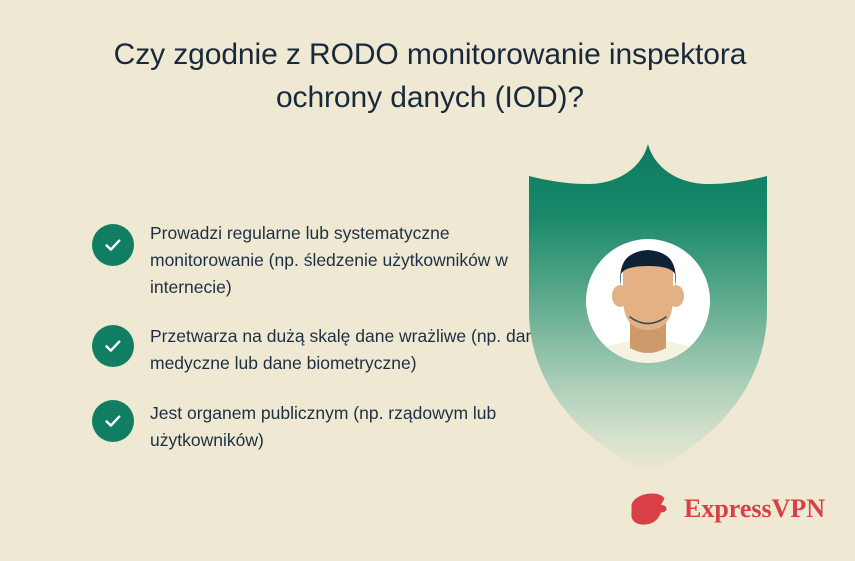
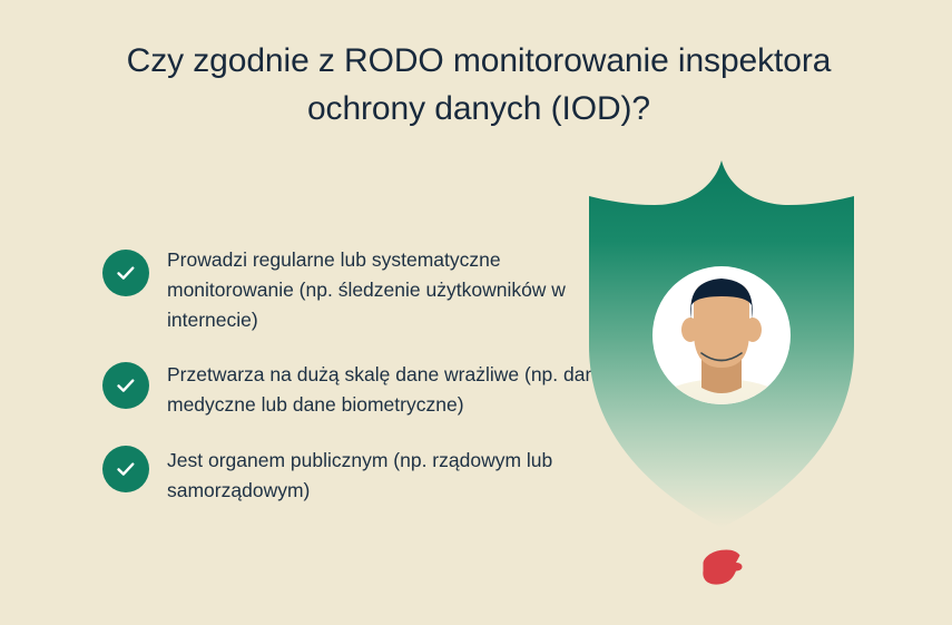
  Czy zgodnie z RODO monitorowanie inspektora
  ochrony danych (IOD)?
  Prowadzi regularne lub systematyczne monitorowanie (np. śledzenie użytkowników w internecie)
  Przetwarza na dużą skalę dane wrażliwe (np. dan medyczne lub dane biometryczne)
- Jest organem publicznym (np. rządowym lub użytkowników)
+ Jest organem publicznym (np. rządowym lub samorządowym)
- ExpressVPN
